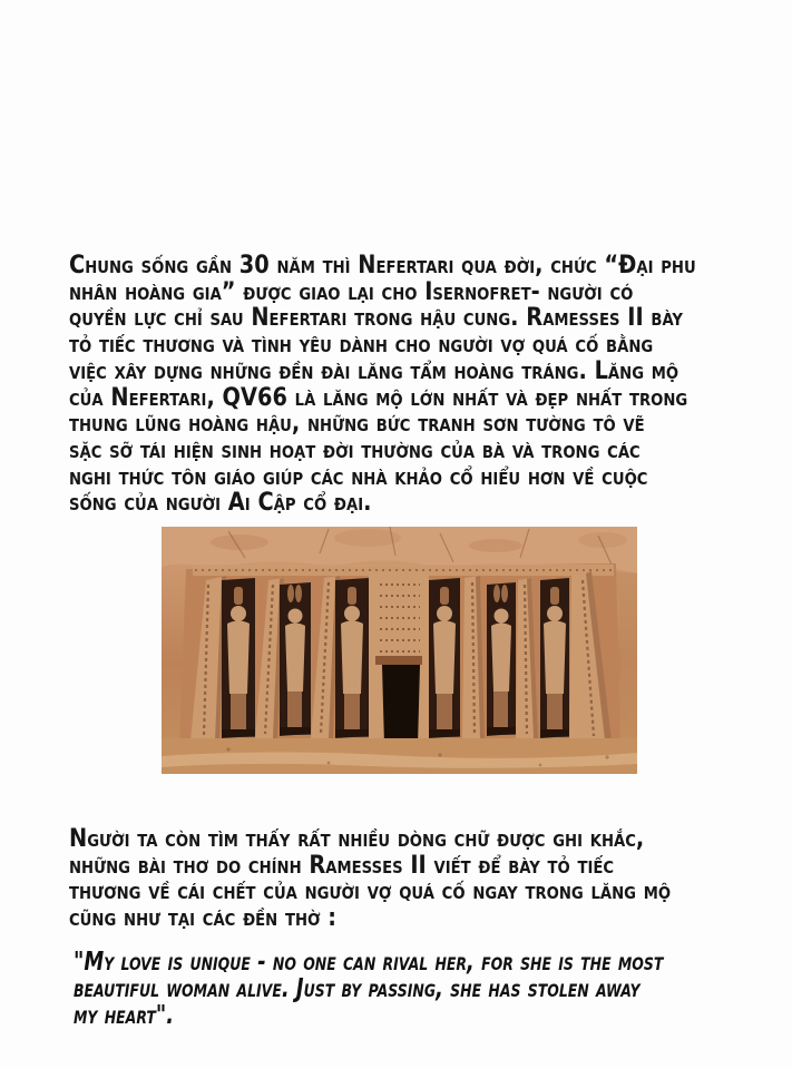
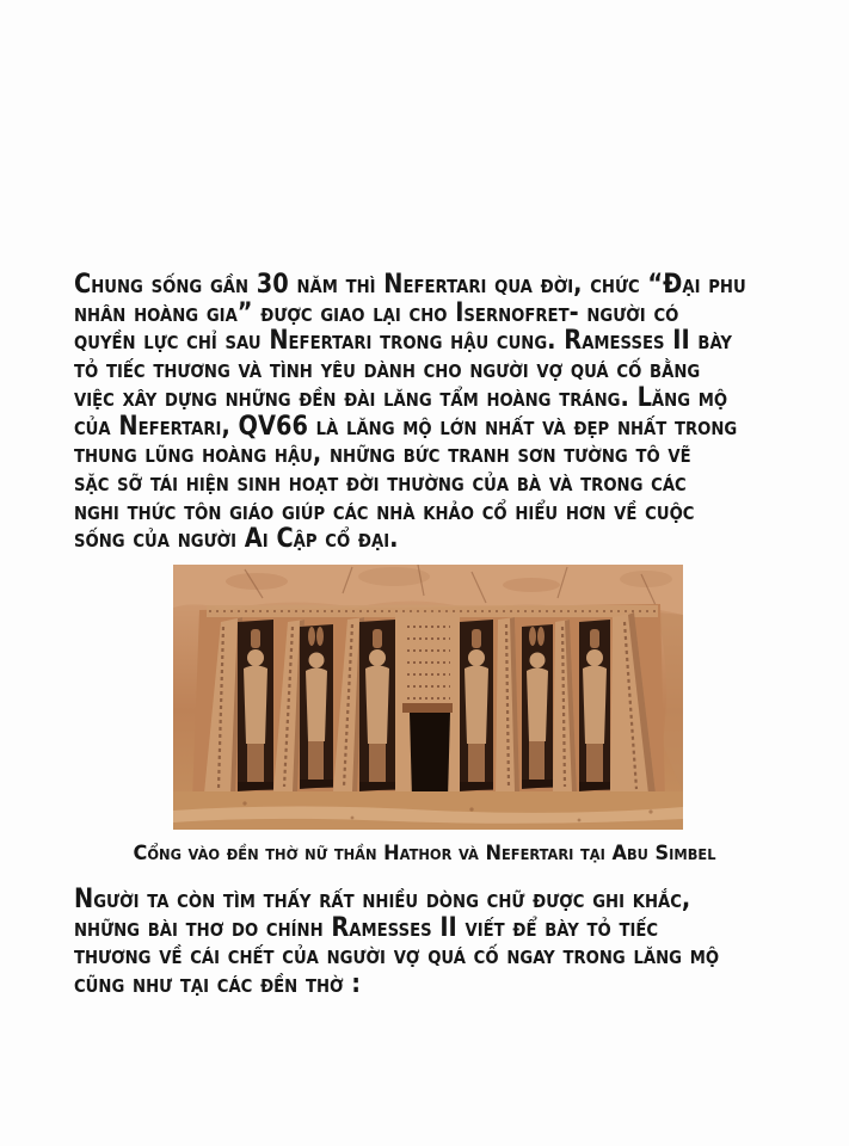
  Chung sống gần 30 năm thì Nefertari qua đời, chức “Đại phu
  nhân hoàng gia” được giao lại cho Isernofret- người có
  quyền lực chỉ sau Nefertari trong hậu cung. Ramesses II bày
  tỏ tiếc thương và tình yêu dành cho người vợ quá cố bằng
  việc xây dựng những đền đài lăng tẩm hoàng tráng. Lăng mộ
  của Nefertari, QV66 là lăng mộ lớn nhất và đẹp nhất trong
  thung lũng hoàng hậu, những bức tranh sơn tường tô vẽ
  sặc sỡ tái hiện sinh hoạt đời thường của bà và trong các
  nghi thức tôn giáo giúp các nhà khảo cổ hiểu hơn về cuộc
  sống của người Ai Cập cổ đại.
+ Cổng vào đền thờ nữ thần Hathor và Nefertari tại Abu Simbel
  Người ta còn tìm thấy rất nhiều dòng chữ được ghi khắc,
  những bài thơ do chính Ramesses II viết để bày tỏ tiếc
  thương về cái chết của người vợ quá cố ngay trong lăng mộ
  cũng như tại các đền thờ :
- "My love is unique - no one can rival her, for she is the most
- beautiful woman alive. Just by passing, she has stolen away
- my heart".
